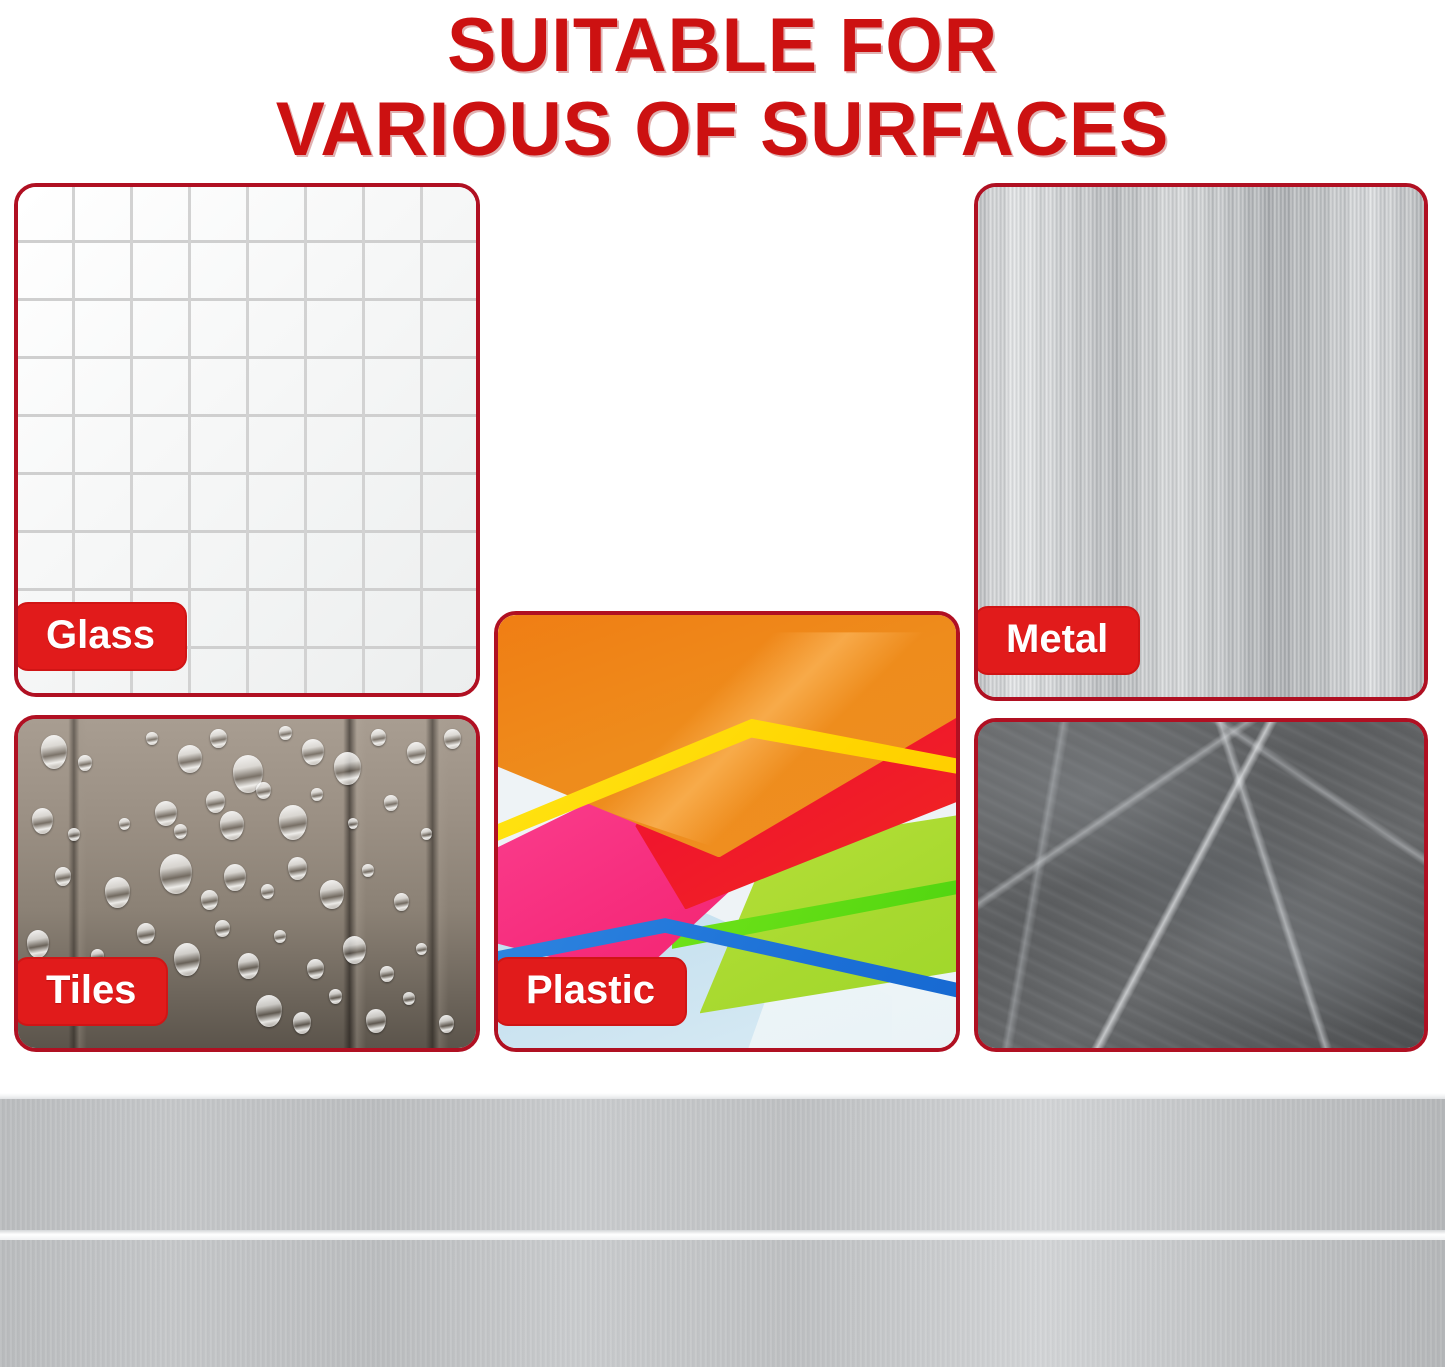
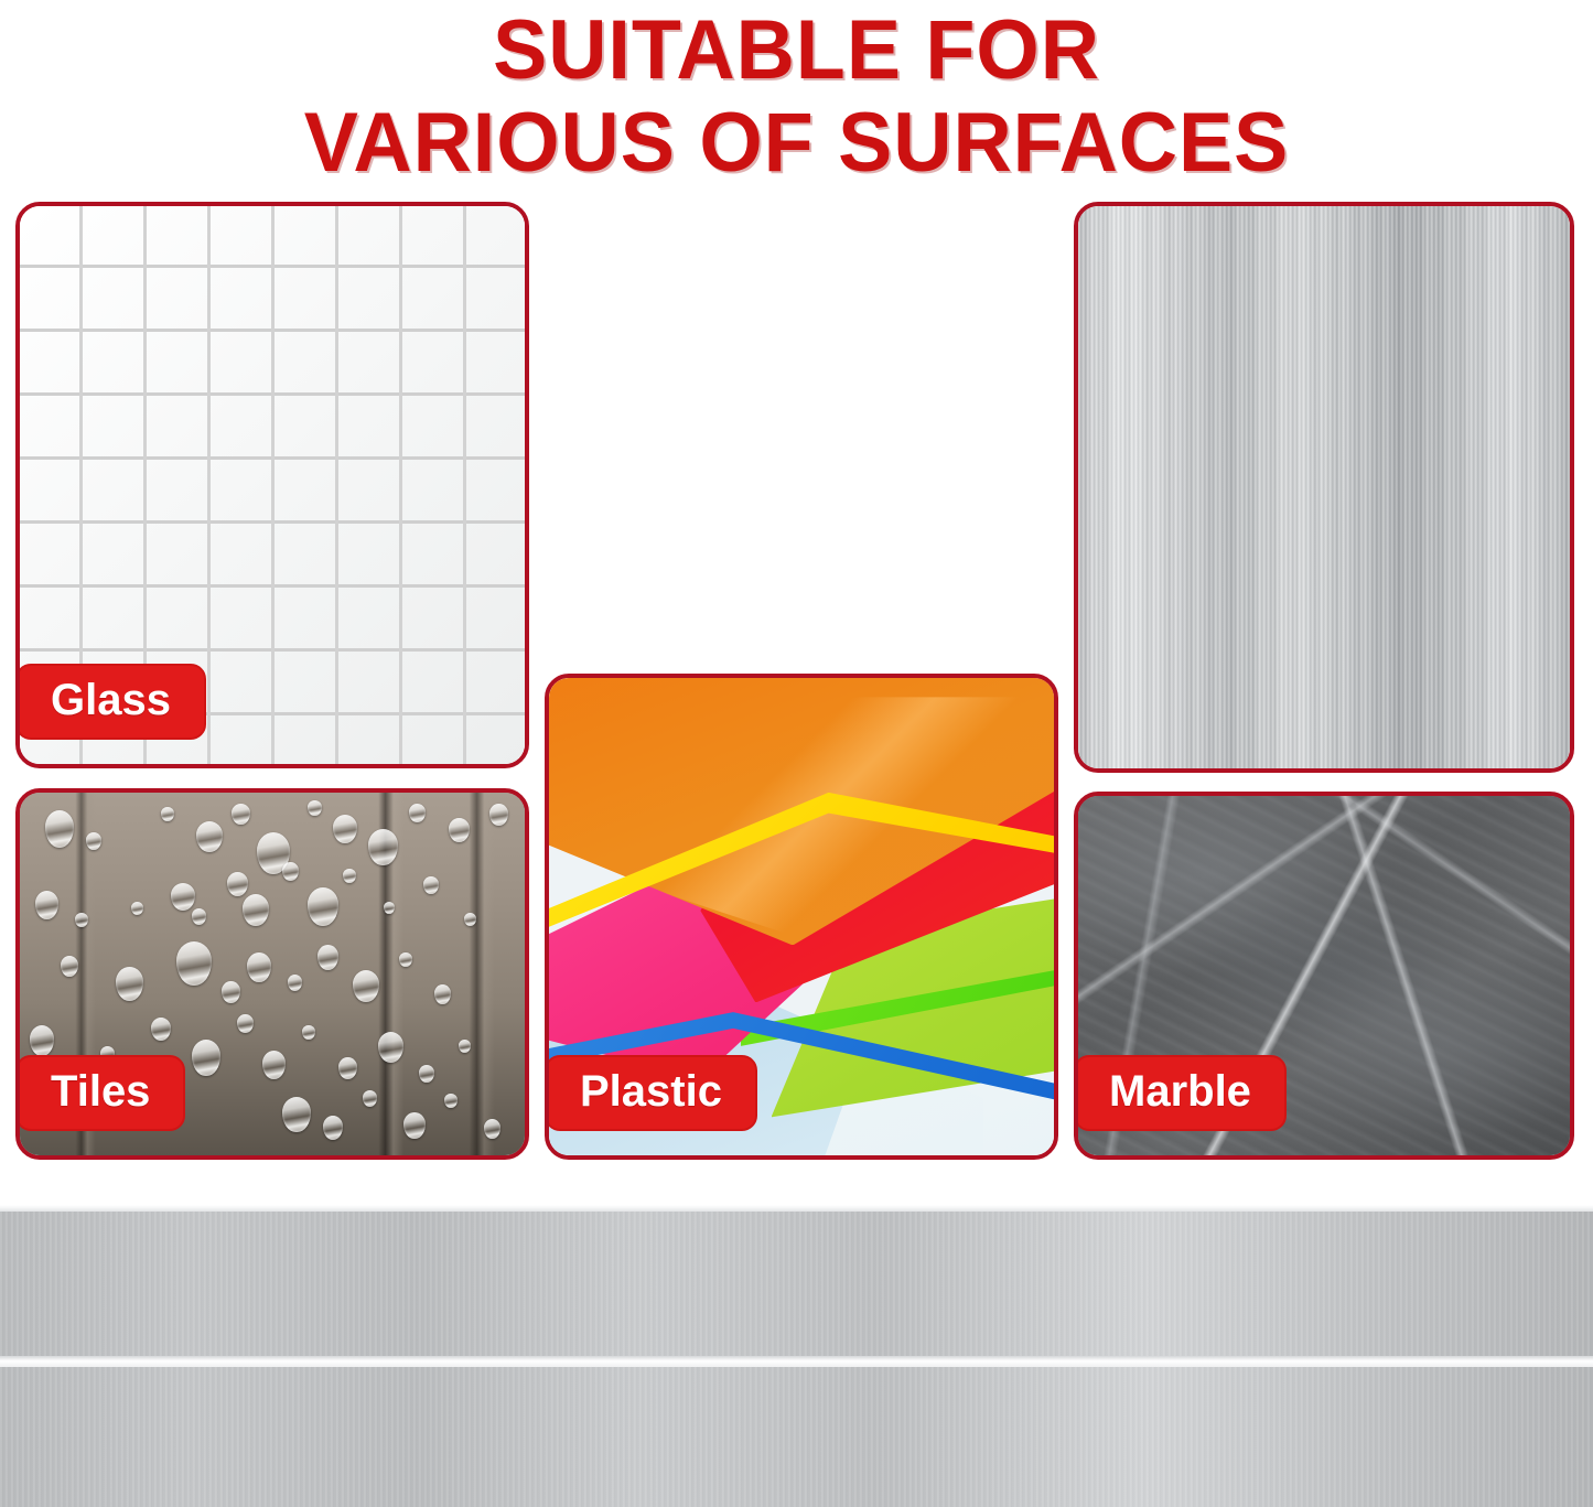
  SUITABLE FOR
  VARIOUS OF SURFACES
  Glass
- Metal
  Tiles
  Plastic
+ Marble
